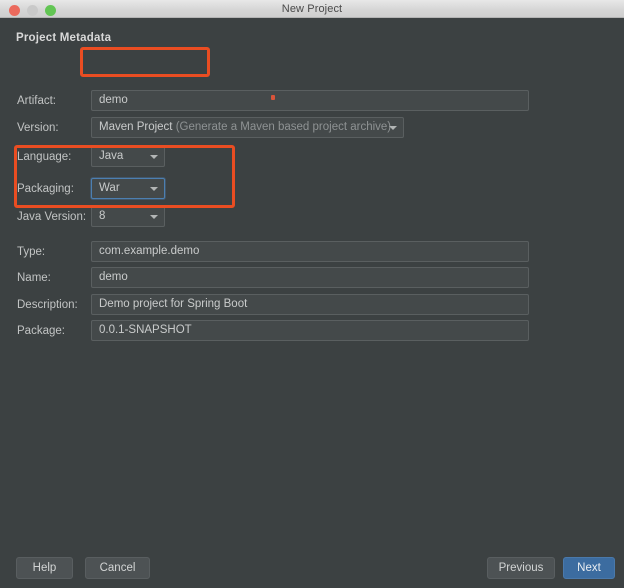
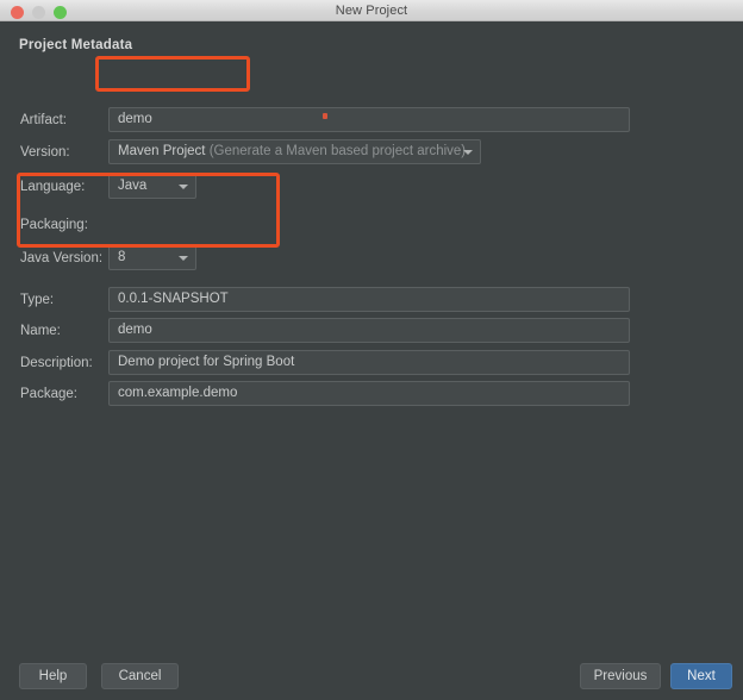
  New Project
  Project Metadata
  Artifact:
  demo
  Version:
  Maven Project (Generate a Maven based project archive)
  Language:
  Java
  Packaging:
- War
  Java Version:
  8
  Type:
- com.example.demo
+ 0.0.1-SNAPSHOT
  Name:
  demo
  Description:
  Demo project for Spring Boot
  Package:
- 0.0.1-SNAPSHOT
+ com.example.demo
  Help
  Cancel
  Previous
  Next
